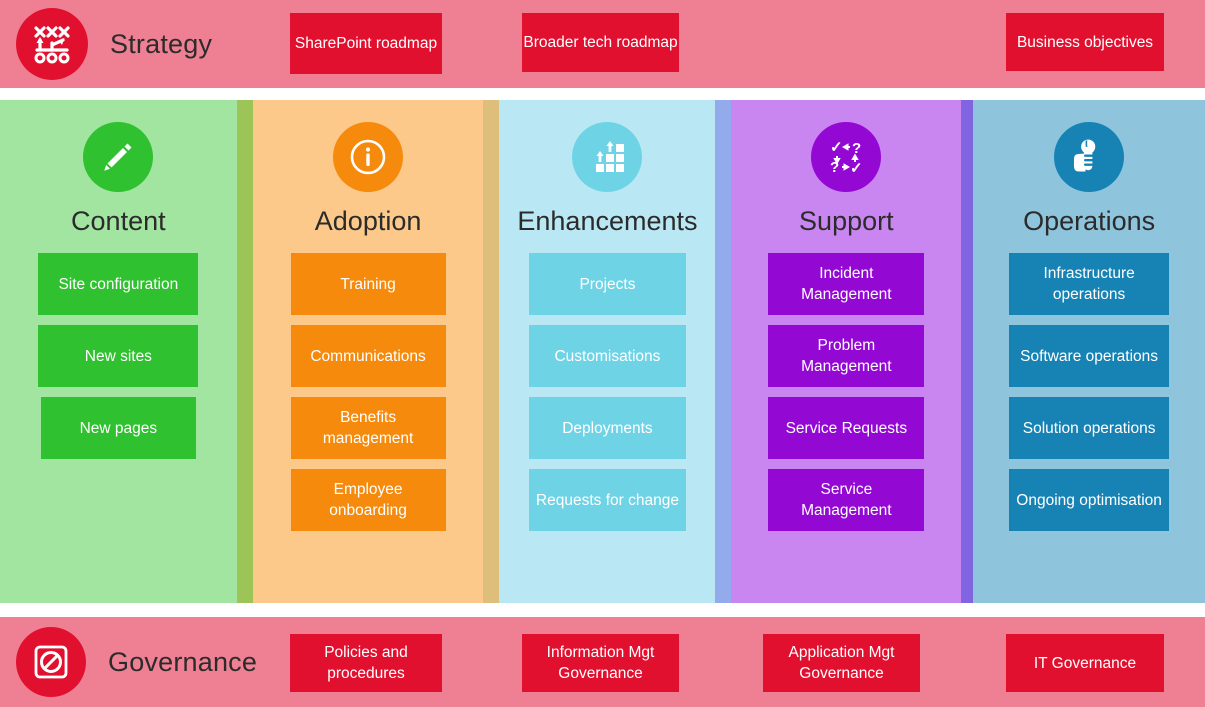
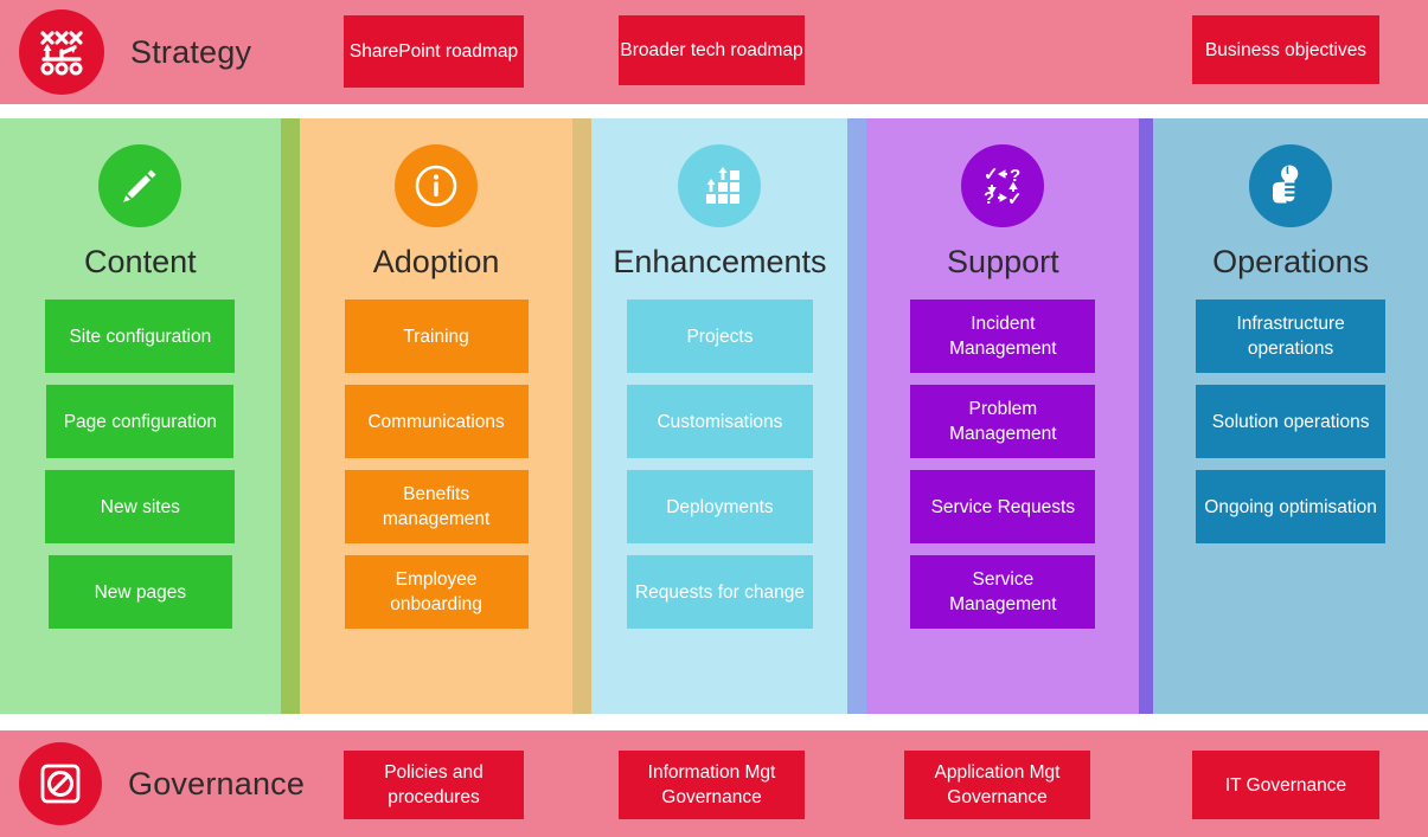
  Strategy
  SharePoint roadmap
  Broader tech roadmap
  Business objectives
  Content
  Site configuration
+ Page configuration
  New sites
  New pages
  Adoption
  Training
  Communications
  Benefits management
  Employee onboarding
  Enhancements
  Projects
  Customisations
  Deployments
  Requests for change
  ✓
  ?
  ?
  ✓
  Support
  Incident Management
  Problem Management
  Service Requests
  Service Management
  Operations
  Infrastructure operations
- Software operations
  Solution operations
  Ongoing optimisation
  Governance
  Policies and procedures
  Information Mgt Governance
  Application Mgt Governance
  IT Governance
